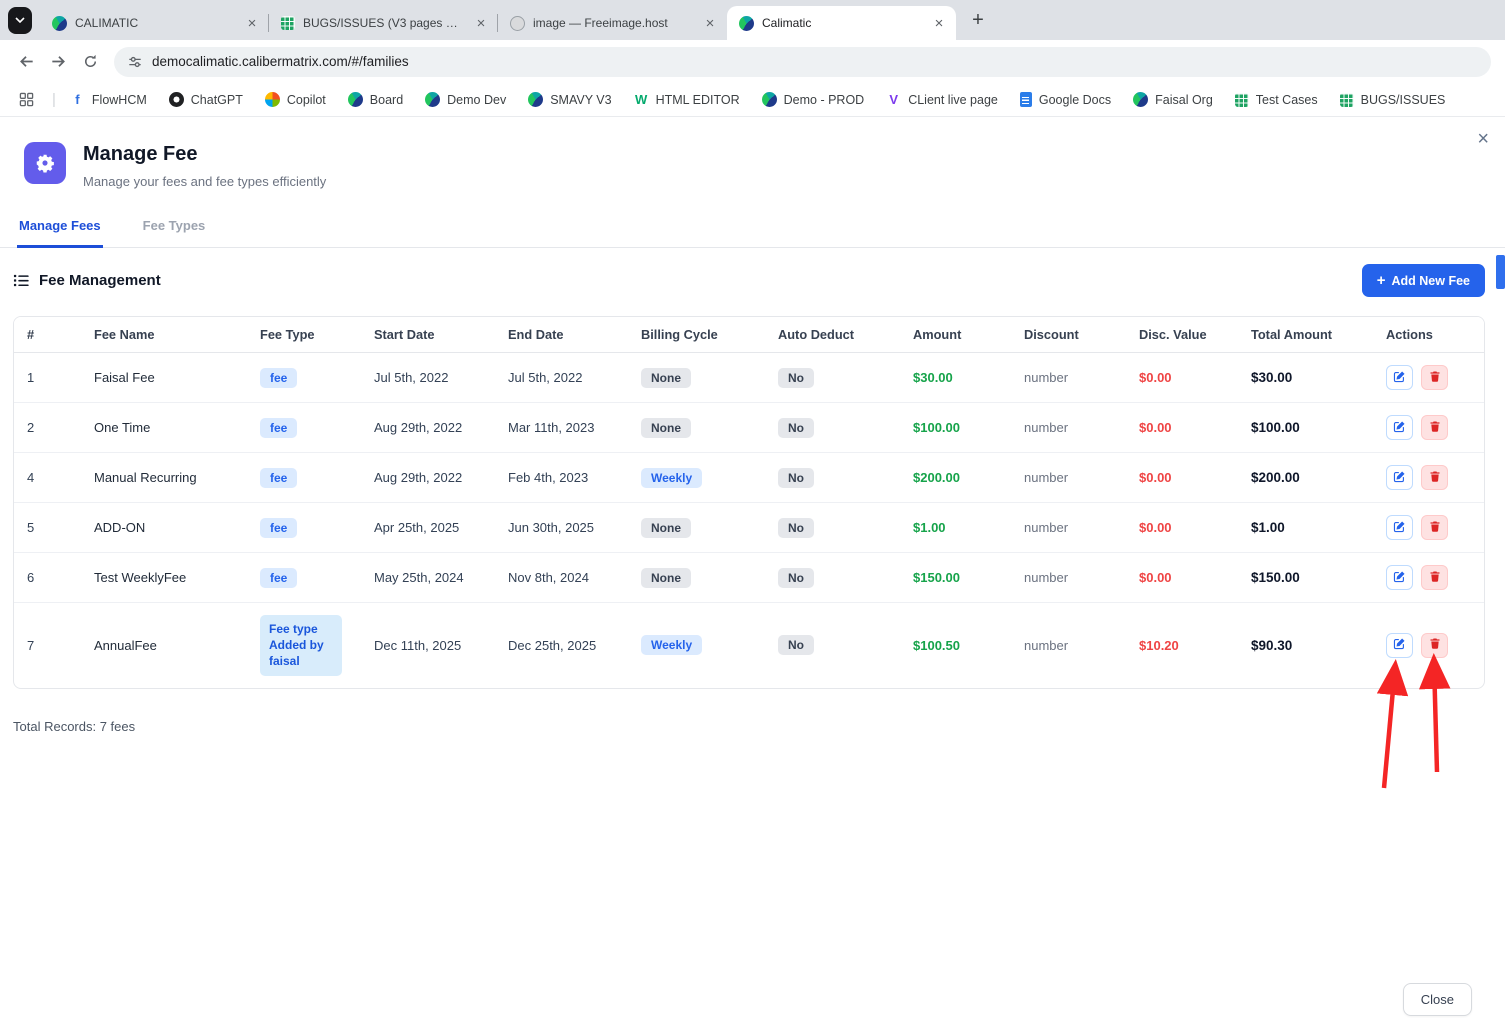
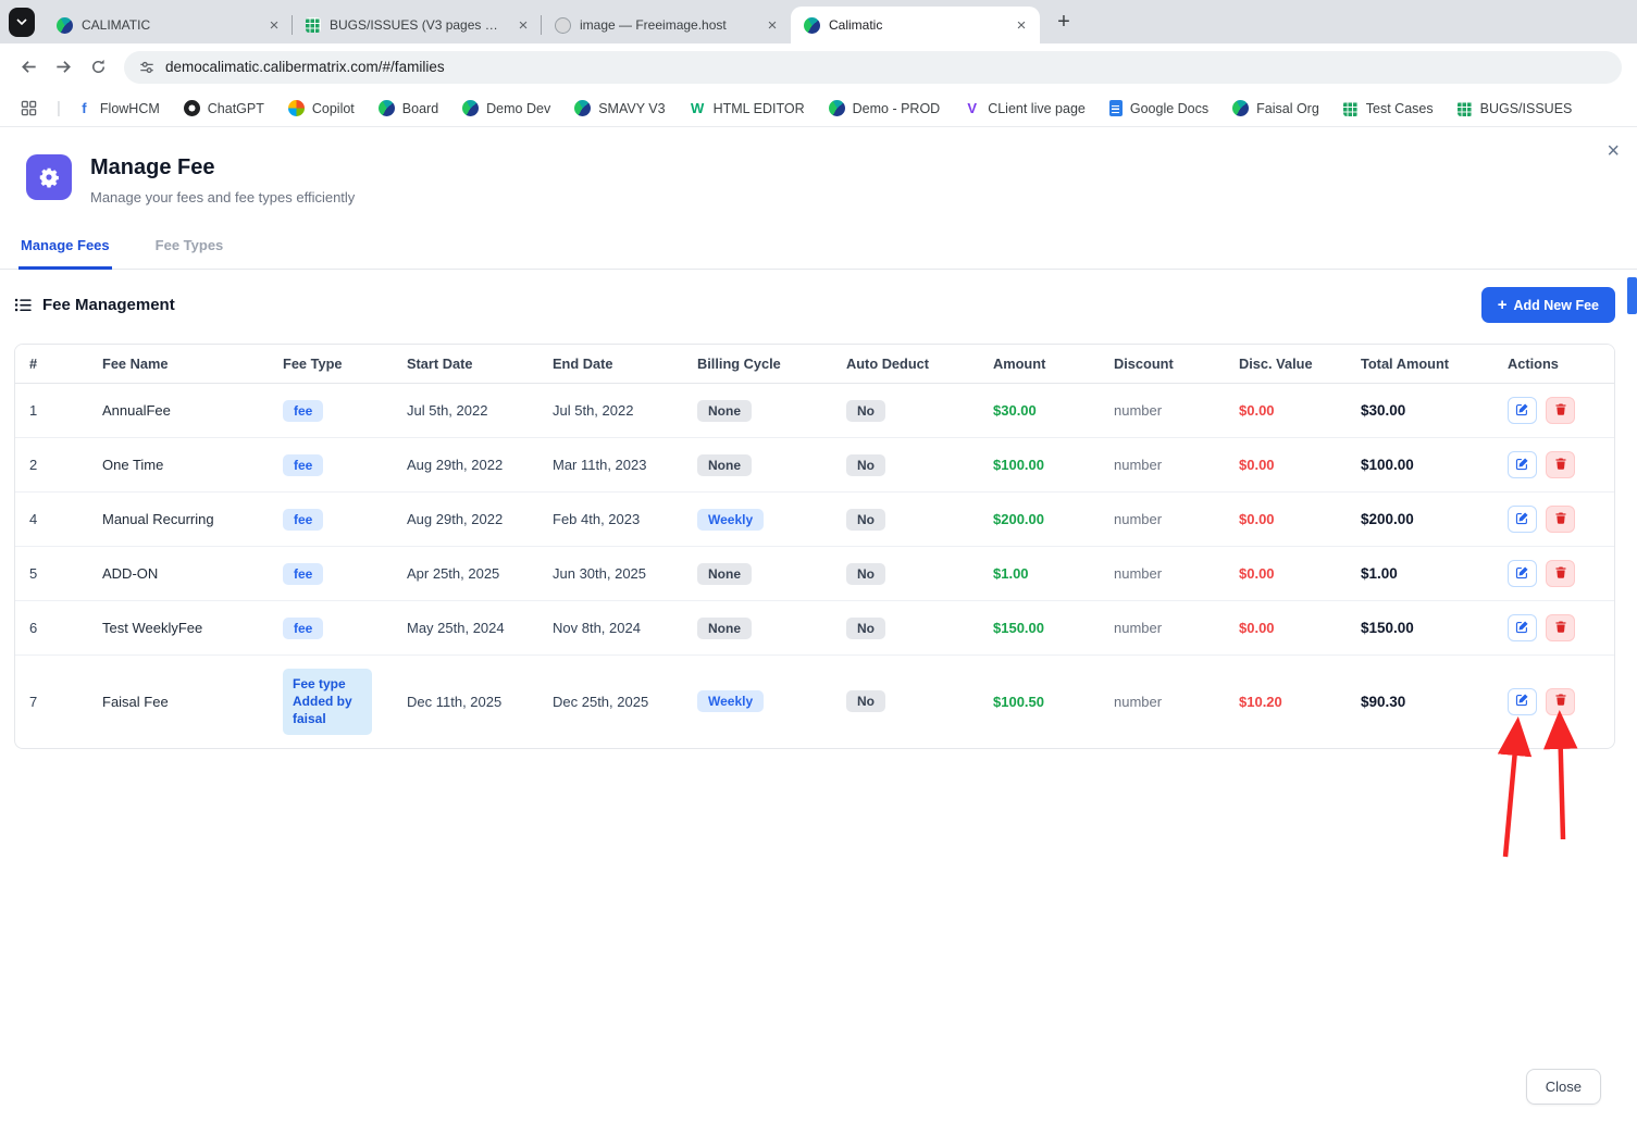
  CALIMATIC
  ×
  BUGS/ISSUES (V3 pages onl
  ×
  image — Freeimage.host
  ×
  Calimatic
  ×
  +
  democalimatic.calibermatrix.com/#/families
  |
  FlowHCM
  ChatGPT
  Copilot
  Board
  Demo Dev
  SMAVY V3
  HTML EDITOR
  Demo - PROD
  CLient live page
  Google Docs
  Faisal Org
  Test Cases
  BUGS/ISSUES
  ×
  Manage Fee
  Manage your fees and fee types efficiently
  Manage Fees
  Fee Types
  Fee Management
  +
  Add New Fee
  #	Fee Name	Fee Type	Start Date	End Date	Billing Cycle	Auto Deduct	Amount	Discount	Disc. Value	Total Amount	Actions
- 1	Faisal Fee	fee	Jul 5th, 2022	Jul 5th, 2022	None	No	$30.00	number	$0.00	$30.00
+ 1	AnnualFee	fee	Jul 5th, 2022	Jul 5th, 2022	None	No	$30.00	number	$0.00	$30.00
  2	One Time	fee	Aug 29th, 2022	Mar 11th, 2023	None	No	$100.00	number	$0.00	$100.00
  4	Manual Recurring	fee	Aug 29th, 2022	Feb 4th, 2023	Weekly	No	$200.00	number	$0.00	$200.00
  5	ADD-ON	fee	Apr 25th, 2025	Jun 30th, 2025	None	No	$1.00	number	$0.00	$1.00
  6	Test WeeklyFee	fee	May 25th, 2024	Nov 8th, 2024	None	No	$150.00	number	$0.00	$150.00
- 7	AnnualFee	Fee type Added by faisal	Dec 11th, 2025	Dec 25th, 2025	Weekly	No	$100.50	number	$10.20	$90.30
+ 7	Faisal Fee	Fee type Added by faisal	Dec 11th, 2025	Dec 25th, 2025	Weekly	No	$100.50	number	$10.20	$90.30
- Total Records: 7 fees
  Close
